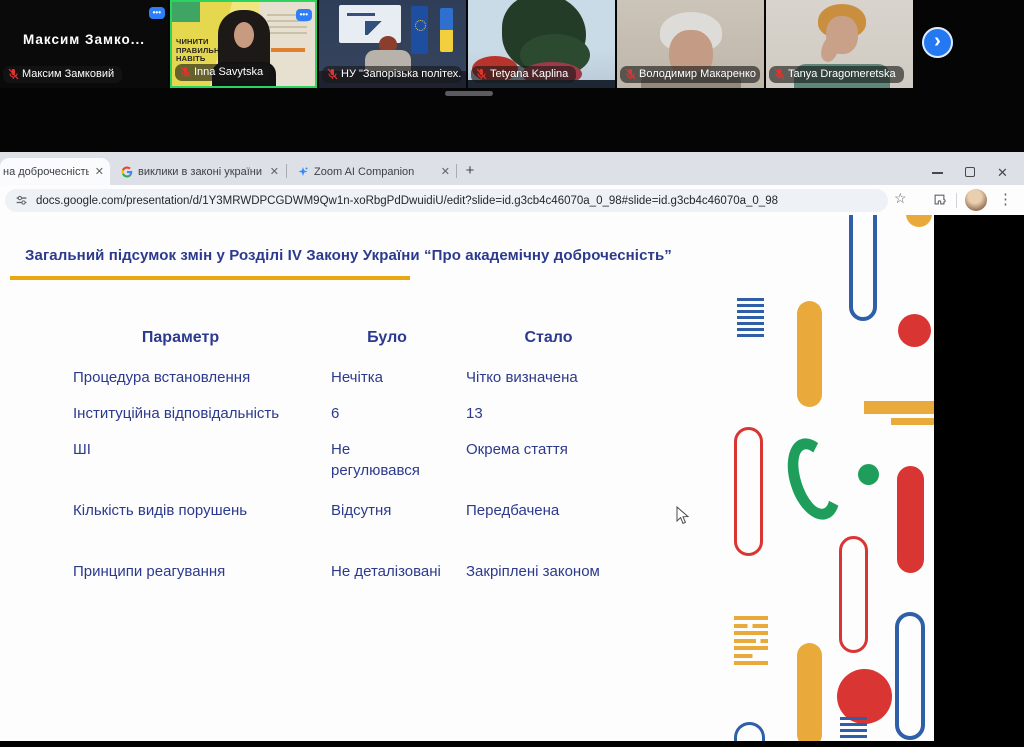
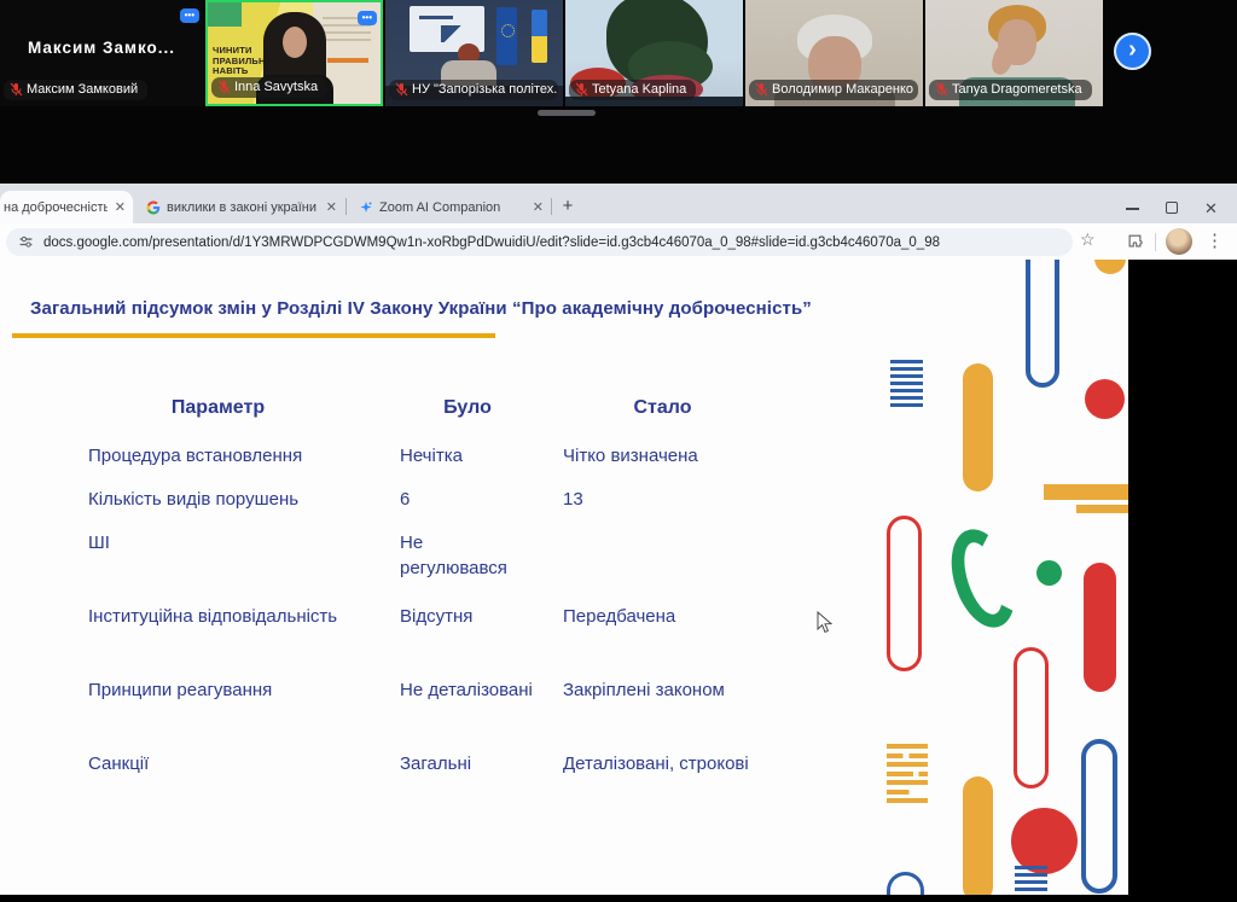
  Максим Замко...
  •••
  Максим Замковий
  ЧИНИТИ
  ПРАВИЛЬ
  НАВІТЬ
  •••
  Inna Savytska
  НУ "Запорізька політех.
  Tetyana Kaplina
  Володимир Макаренко
  Tanya Dragomeretska
  ›
  на доброчесність
  ✕
  виклики в законі україни
  ✕
  Zoom AI Companion
  ✕
  +
  ✕
  docs.google.com/presentation/d/1Y3MRWDPCGDWM9Qw1n-xoRbgPdDwuidiU/edit?slide=id.g3cb4c46070a_0_98#slide=id.g3cb4c46070a_0_98
  ☆
  ⋮
  Загальний підсумок змін у Розділі IV Закону України “Про академічну доброчесність”
  Параметр
  Було
  Стало
  Процедура встановлення
  Нечітка
  Чітко визначена
- Інституційна відповідальність
+ Кількість видів порушень
  6
  13
  ШІ
  Не регулювався
- Окрема стаття
- Кількість видів порушень
+ Інституційна відповідальність
  Відсутня
  Передбачена
  Принципи реагування
  Не деталізовані
  Закріплені законом
+ Санкції
+ Загальні
+ Деталізовані, строкові
